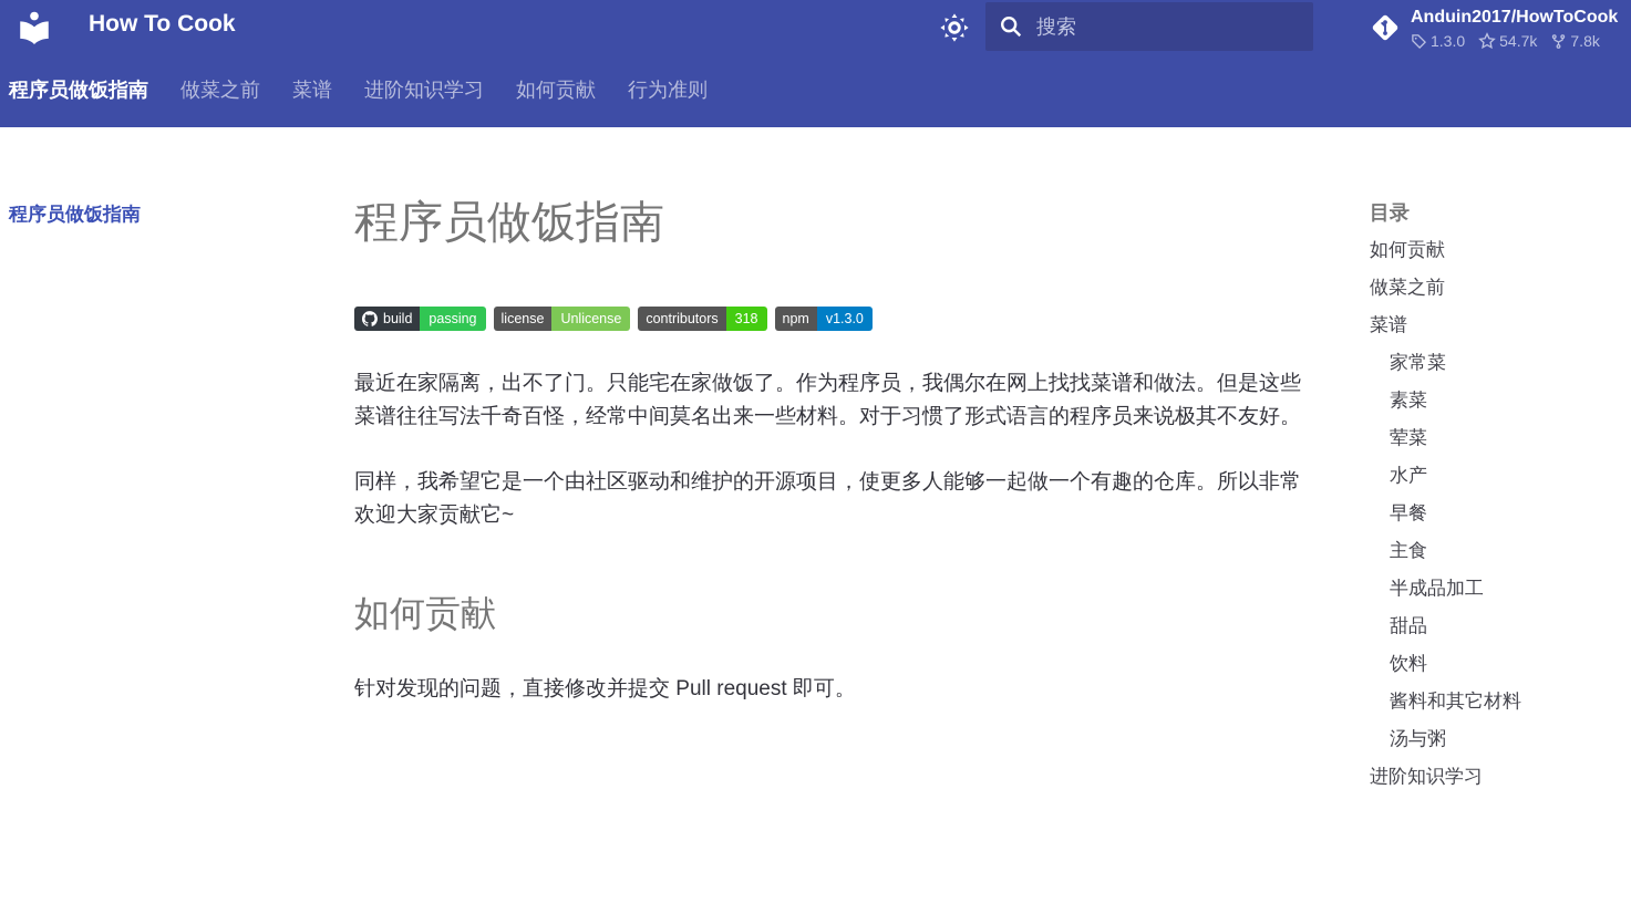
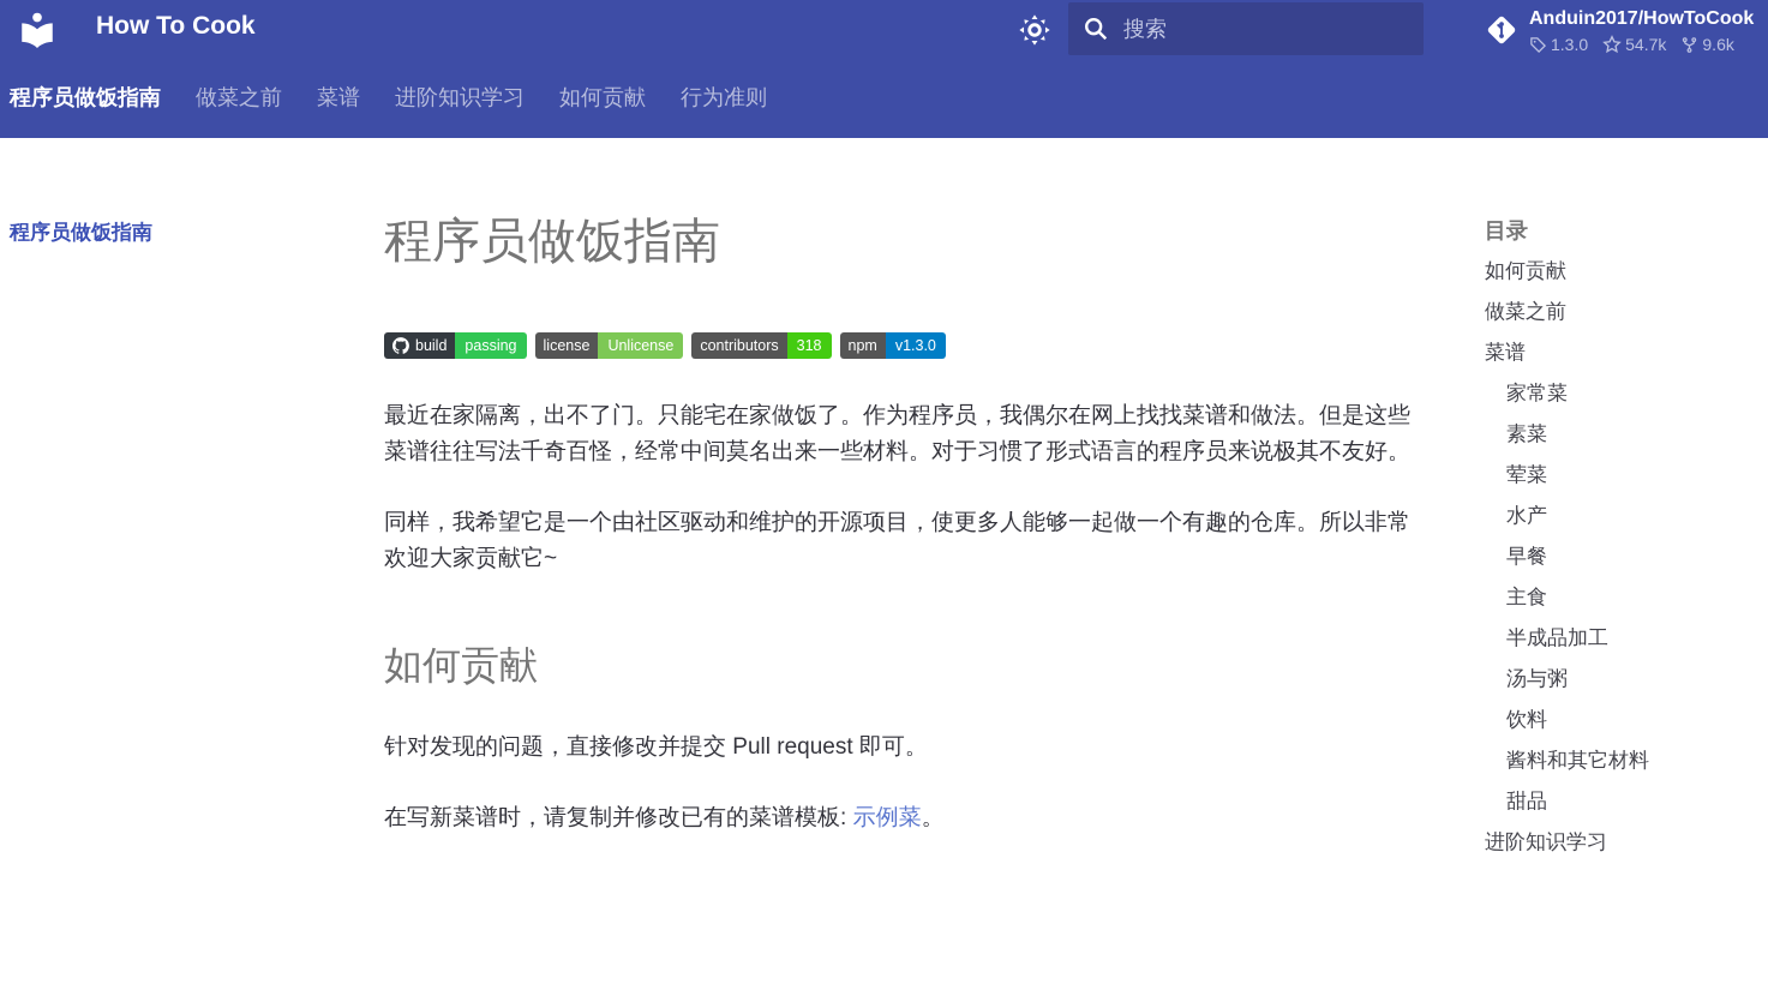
  How To Cook
  搜索
  Anduin2017/HowToCook
  1.3.0
  54.7k
- 7.8k
+ 9.6k
  程序员做饭指南
  做菜之前
  菜谱
  进阶知识学习
  如何贡献
  行为准则
  程序员做饭指南
  程序员做饭指南
  build
  passing
  license
  Unlicense
  contributors
  318
  npm
  v1.3.0
  最近在家隔离，出不了门。只能宅在家做饭了。作为程序员，我偶尔在网上找找菜谱和做法。但是这些菜谱往往写法千奇百怪，经常中间莫名出来一些材料。对于习惯了形式语言的程序员来说极其不友好。
  同样，我希望它是一个由社区驱动和维护的开源项目，使更多人能够一起做一个有趣的仓库。所以非常欢迎大家贡献它~
  如何贡献
  针对发现的问题，直接修改并提交 Pull request 即可。
+ 在写新菜谱时，请复制并修改已有的菜谱模板: 示例菜。
  目录
  如何贡献
  做菜之前
  菜谱
  家常菜
  素菜
  荤菜
  水产
  早餐
  主食
  半成品加工
- 甜品
+ 汤与粥
  饮料
  酱料和其它材料
- 汤与粥
+ 甜品
  进阶知识学习
